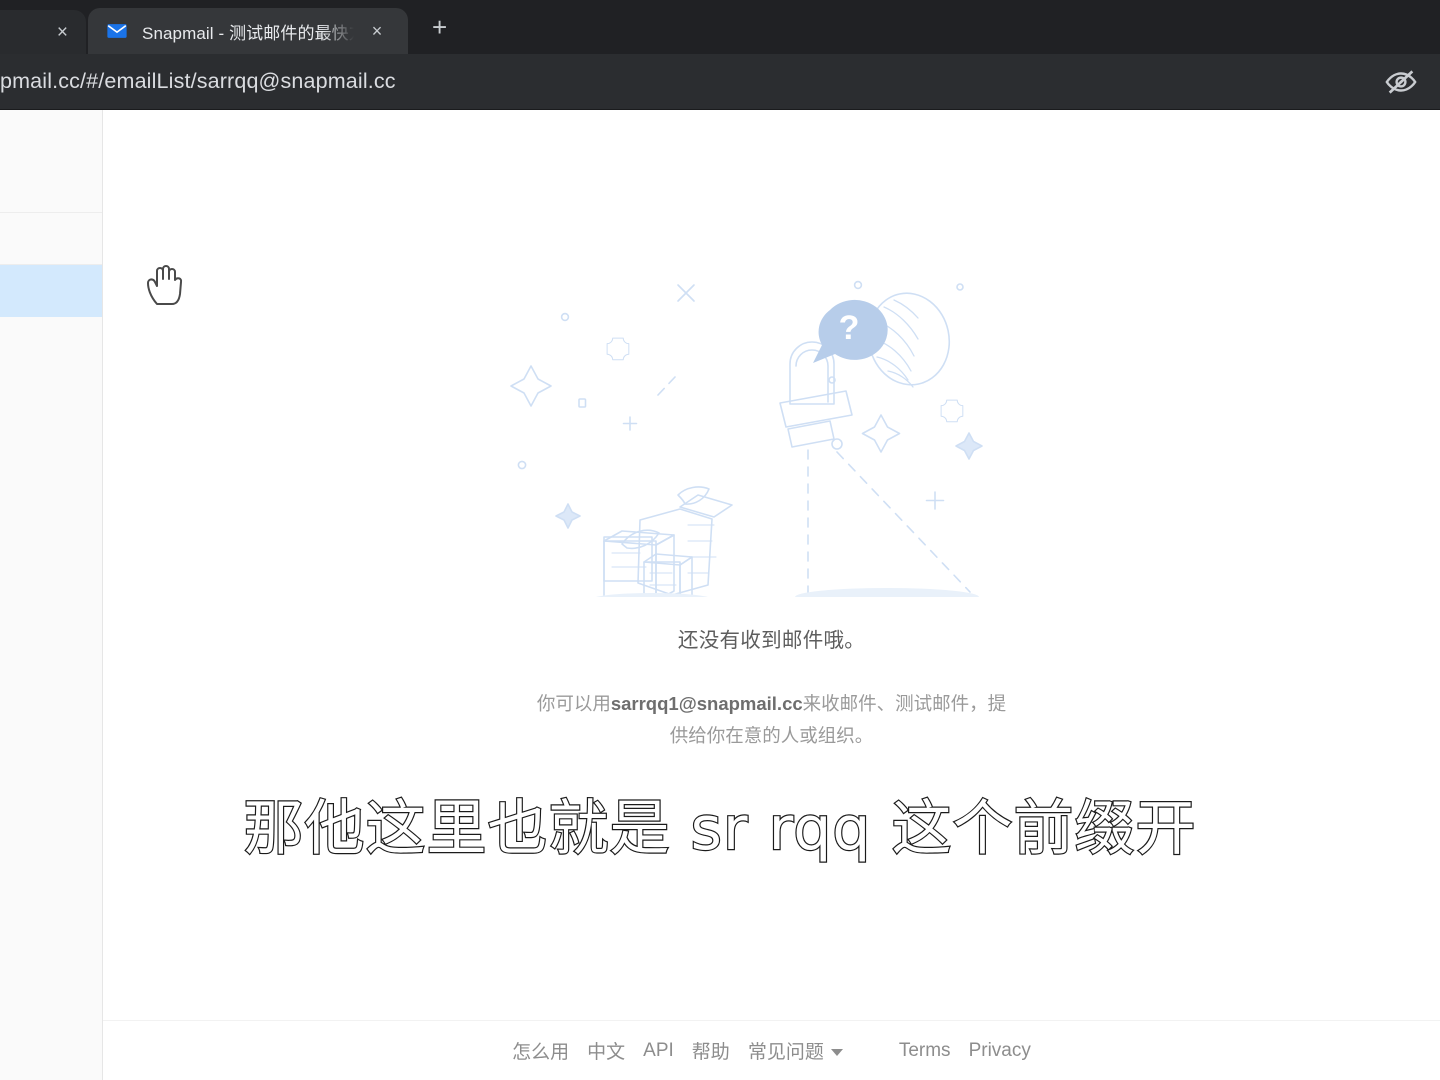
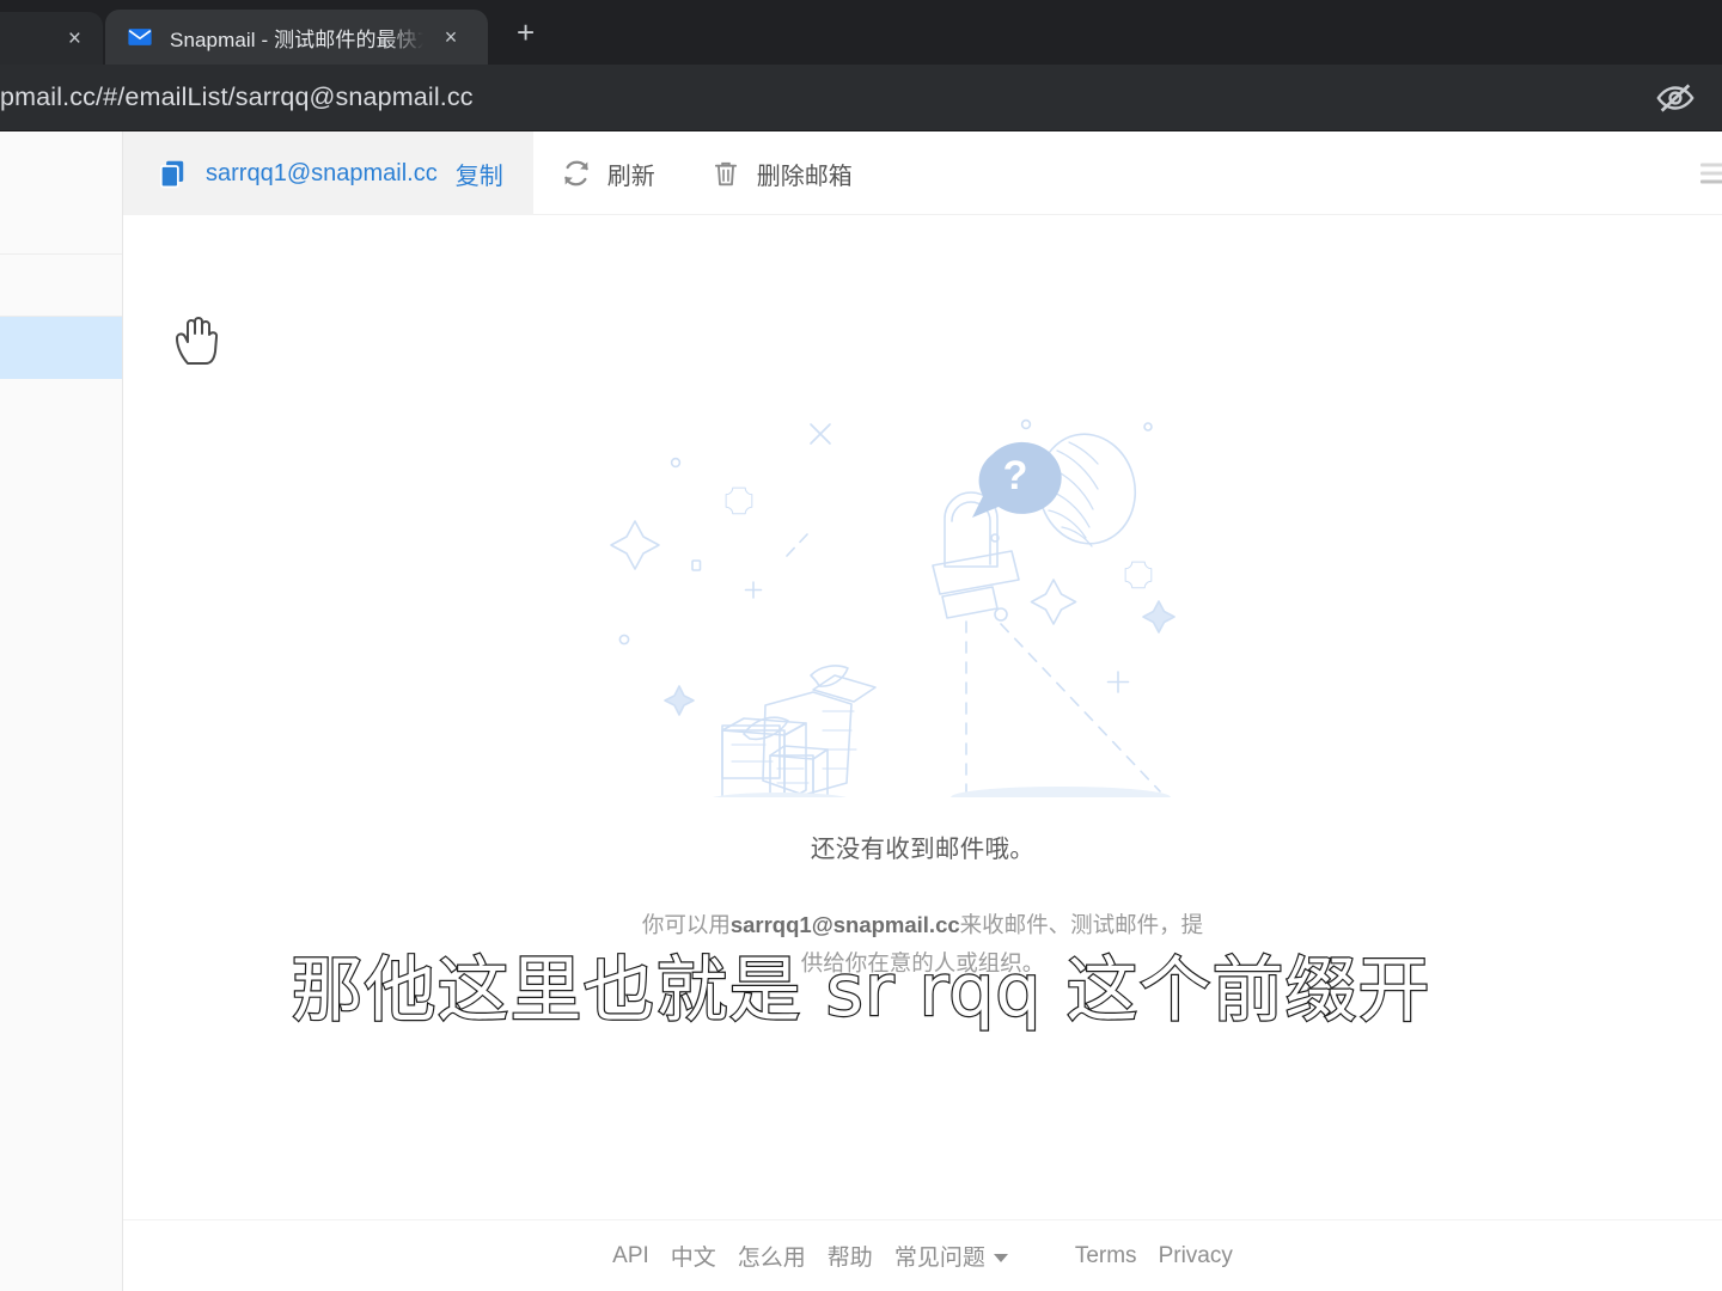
  ×
  Snapmail - 测试邮件的最快
  ×
  +
  pmail.cc/#/emailList/sarrqq@snapmail.cc
+ sarrqq1@snapmail.cc
+ 复制
+ 刷新
+ 删除邮箱
  ?
  还没有收到邮件哦。
  你可以用sarrqq1@snapmail.cc来收邮件、测试邮件，提
  供给你在意的人或组织。
- 怎么用
+ API
  中文
- API
+ 怎么用
  帮助
  常见问题
  Terms
  Privacy
  那他这里也就是 sr rqq 这个前缀开
